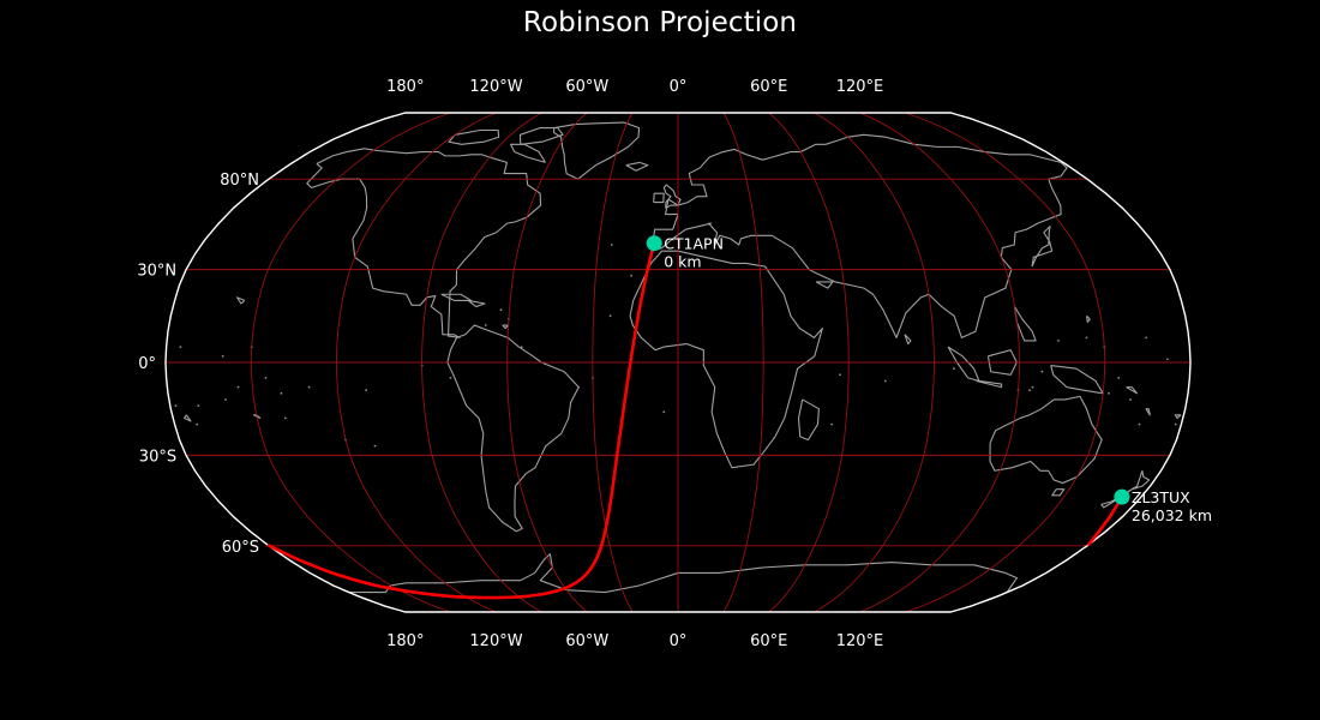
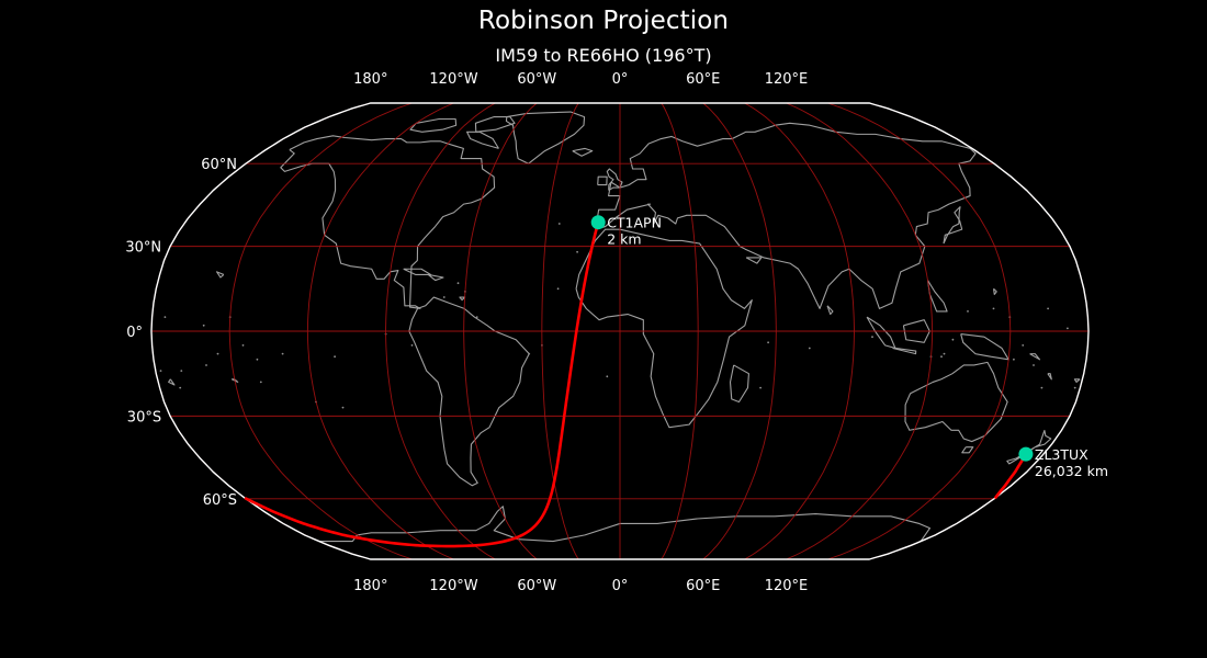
  Robinson Projection
+ IM59 to RE66HO (196°T)
  CT1APN
- 0 km
+ 2 km
  ZL3TUX
  26,032 km
  180°
  180°
  120°W
  120°W
  60°W
  60°W
  0°
  0°
  60°E
  60°E
  120°E
  120°E
- 80°N
+ 60°N
  30°N
  0°
  30°S
  60°S
